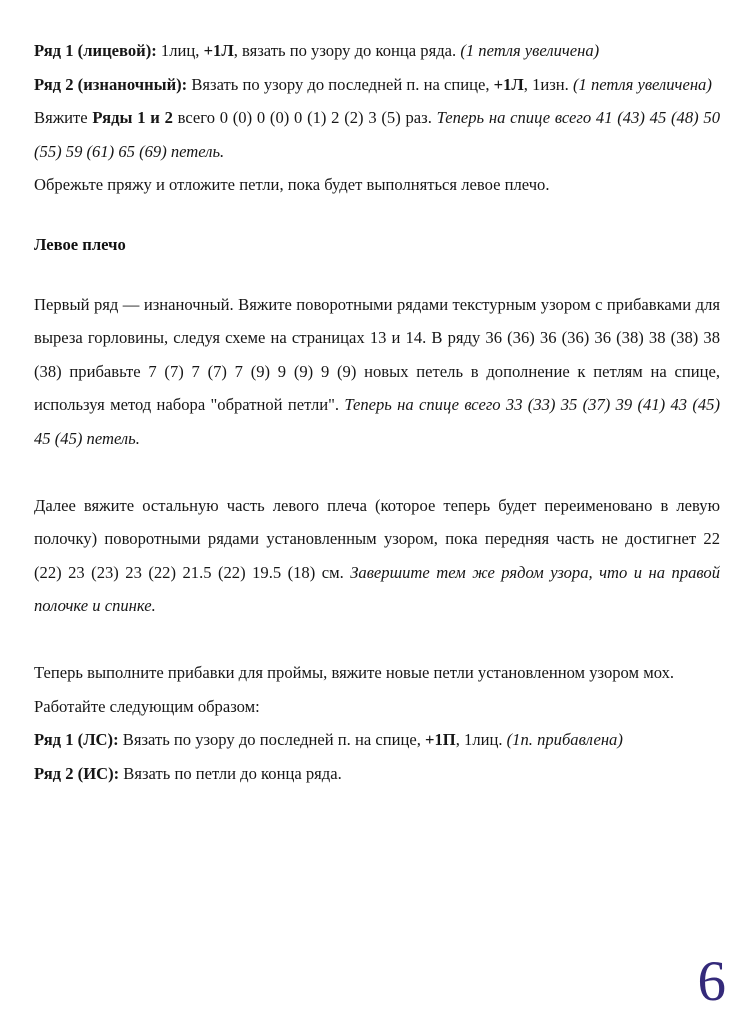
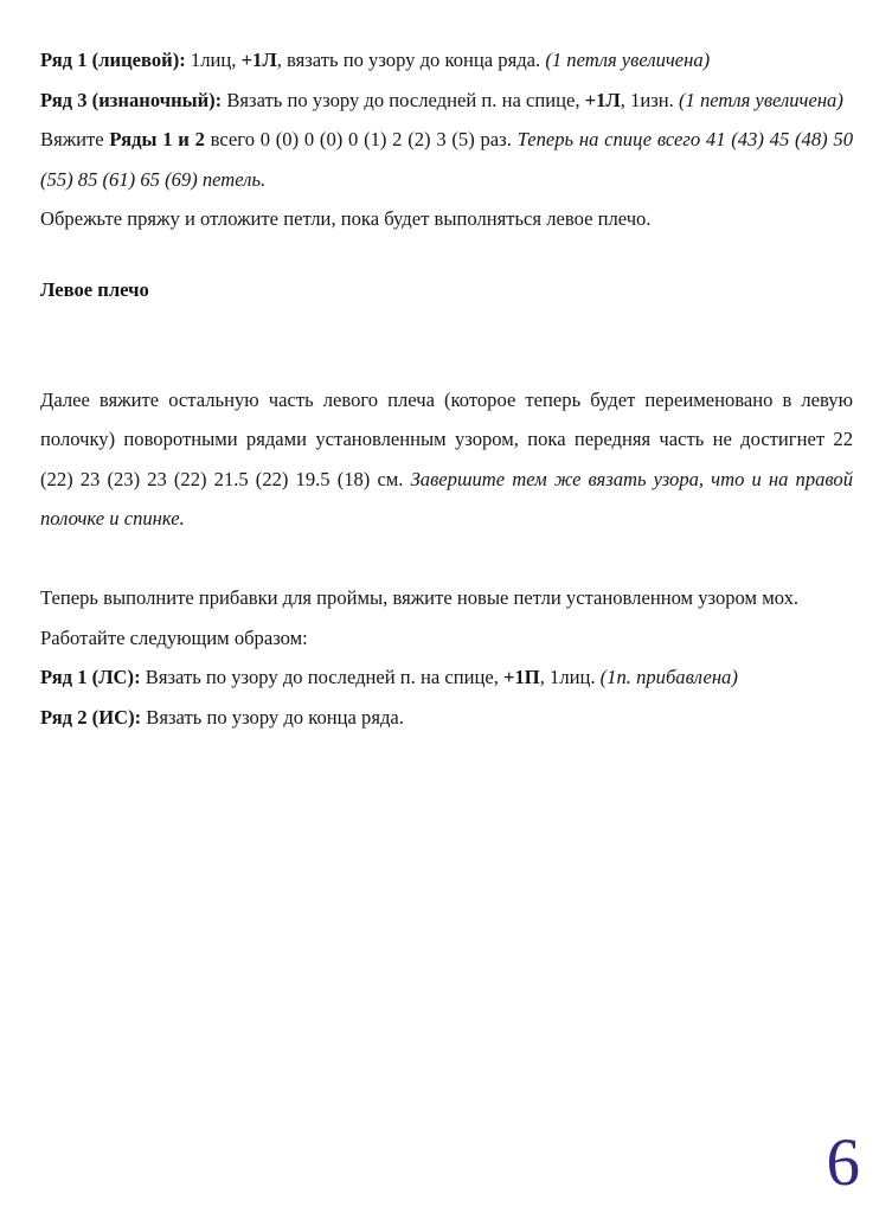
  Ряд 1 (лицевой): 1лиц, +1Л, вязать по узору до конца ряда. (1 петля увеличена)
- Ряд 2 (изнаночный): Вязать по узору до последней п. на спице, +1Л, 1изн. (1 петля увеличена)
+ Ряд 3 (изнаночный): Вязать по узору до последней п. на спице, +1Л, 1изн. (1 петля увеличена)
- Вяжите Ряды 1 и 2 всего 0 (0) 0 (0) 0 (1) 2 (2) 3 (5) раз. Теперь на спице всего 41 (43) 45 (48) 50 (55) 59 (61) 65 (69) петель.
+ Вяжите Ряды 1 и 2 всего 0 (0) 0 (0) 0 (1) 2 (2) 3 (5) раз. Теперь на спице всего 41 (43) 45 (48) 50 (55) 85 (61) 65 (69) петель.
  Обрежьте пряжу и отложите петли, пока будет выполняться левое плечо.
  Левое плечо
- Первый ряд — изнаночный. Вяжите поворотными рядами текстурным узором с прибавками для выреза горловины, следуя схеме на страницах 13 и 14. В ряду 36 (36) 36 (36) 36 (38) 38 (38) 38 (38) прибавьте 7 (7) 7 (7) 7 (9) 9 (9) 9 (9) новых петель в дополнение к петлям на спице, используя метод набора "обратной петли". Теперь на спице всего 33 (33) 35 (37) 39 (41) 43 (45) 45 (45) петель.
- Далее вяжите остальную часть левого плеча (которое теперь будет переименовано в левую полочку) поворотными рядами установленным узором, пока передняя часть не достигнет 22 (22) 23 (23) 23 (22) 21.5 (22) 19.5 (18) см. Завершите тем же рядом узора, что и на правой полочке и спинке.
+ Далее вяжите остальную часть левого плеча (которое теперь будет переименовано в левую полочку) поворотными рядами установленным узором, пока передняя часть не достигнет 22 (22) 23 (23) 23 (22) 21.5 (22) 19.5 (18) см. Завершите тем же вязать узора, что и на правой полочке и спинке.
  Теперь выполните прибавки для проймы, вяжите новые петли установленном узором мох. Работайте следующим образом:
  Ряд 1 (ЛС): Вязать по узору до последней п. на спице, +1П, 1лиц. (1п. прибавлена)
- Ряд 2 (ИС): Вязать по петли до конца ряда.
+ Ряд 2 (ИС): Вязать по узору до конца ряда.
  6
